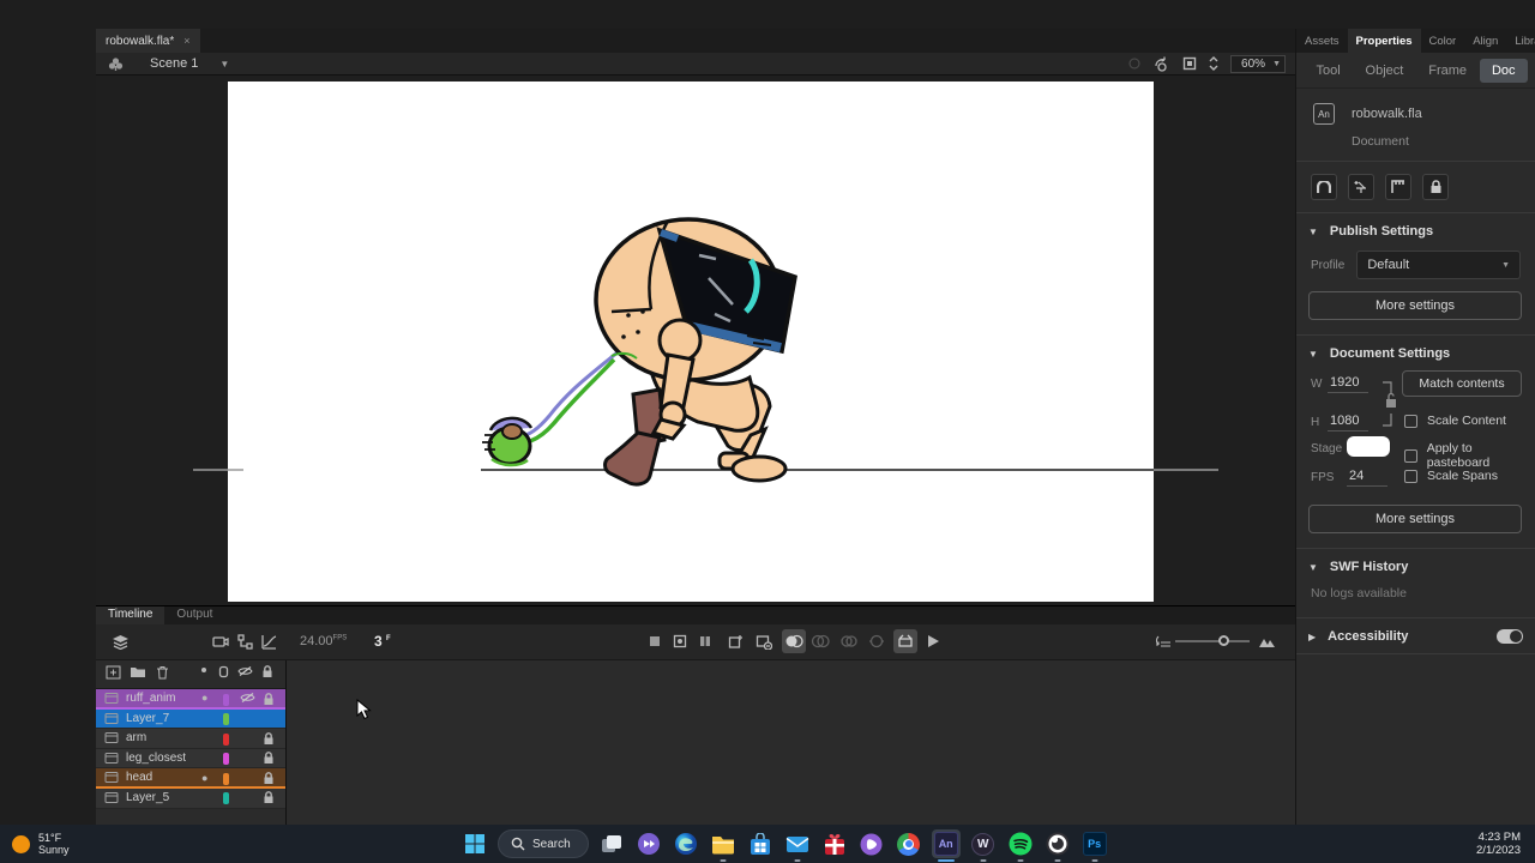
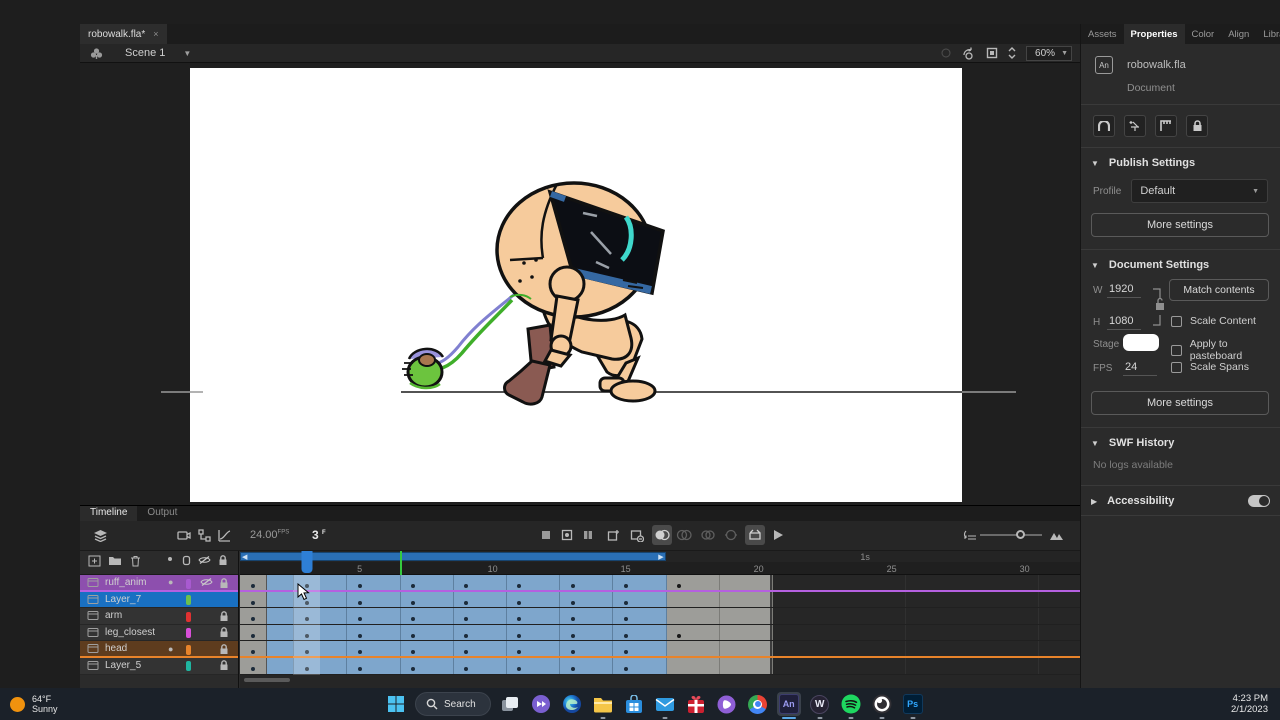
  robowalk.fla*
  ×
  Scene 1
  ▼
  60%
  Timeline
  Output
  ruff_anim
  ●
  Layer_7
  arm
  leg_closest
  head
  ●
  Layer_5
+ 1s
+ 5
+ 10
+ 15
+ 20
+ 25
+ 30
  Assets
  Properties
  Color
  Align
- Tool
- Object
- Frame
- Doc
  An
  robowalk.fla
  Document
  ▼
  Publish Settings
  Profile
  Default
  More settings
  ▼
  Document Settings
  W
  1920
  H
  1080
  Match contents
  Scale Content
  Stage
  Apply to pasteboard
  FPS
  24
  Scale Spans
  More settings
  ▼
  SWF History
  No logs available
  ▶
  Accessibility
- 51°F
+ 64°F
  Sunny
  Search
  An
  W
  Ps
  4:23 PM
  2/1/2023
